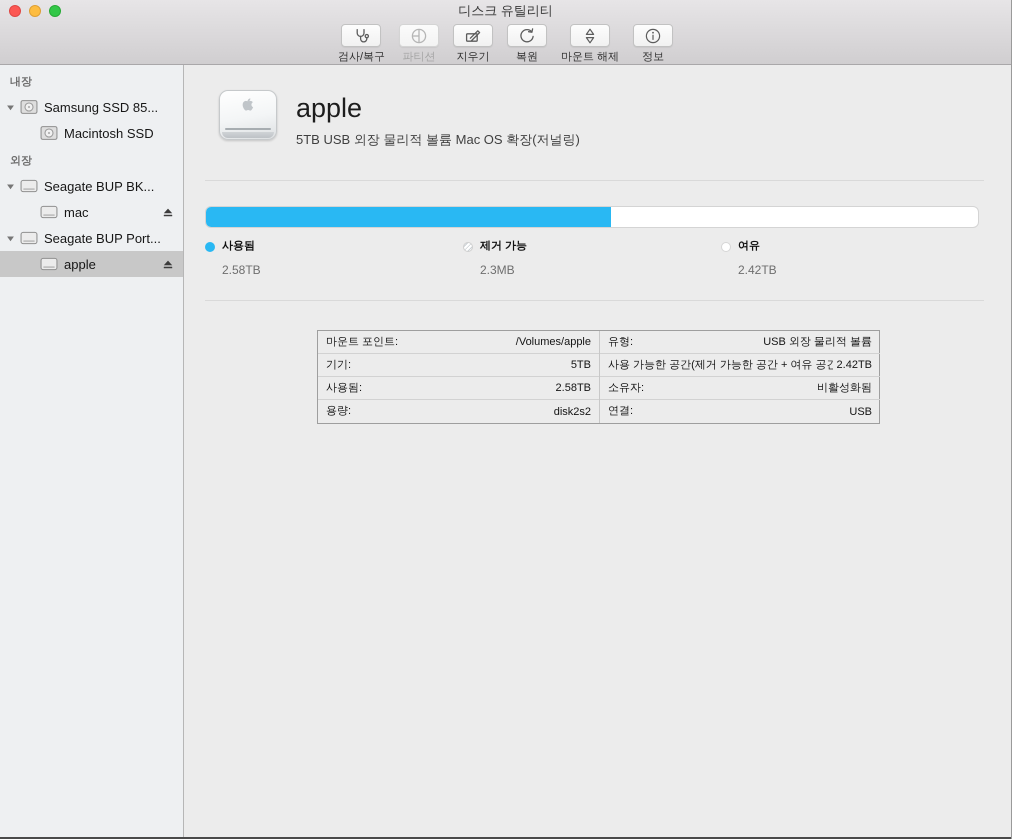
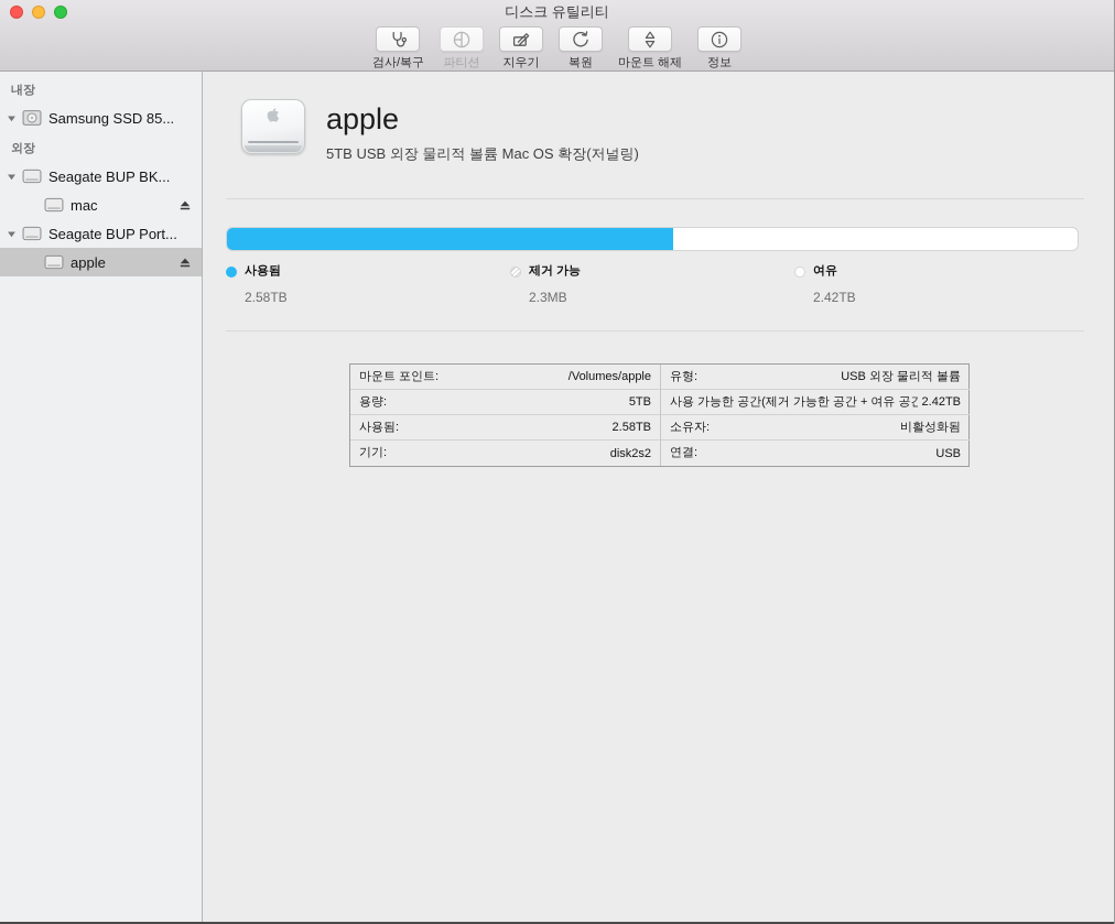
  디스크 유틸리티
  검사/복구
  파티션
  지우기
  복원
  마운트 해제
  정보
  내장
  Samsung SSD 85...
- Macintosh SSD
  외장
  Seagate BUP BK...
  mac
  Seagate BUP Port...
  apple
  apple
  5TB USB 외장 물리적 볼륨 Mac OS 확장(저널링)
  사용됨
  2.58TB
  제거 가능
  2.3MB
  여유
  2.42TB
  마운트 포인트:
  /Volumes/apple
- 기기:
+ 용량:
  5TB
  사용됨:
  2.58TB
- 용량:
+ 기기:
  disk2s2
  유형:
  USB 외장 물리적 볼륨
  사용 가능한 공간(제거 가능한 공간 + 여유 공간
  2.42TB
  소유자:
  비활성화됨
  연결:
  USB
